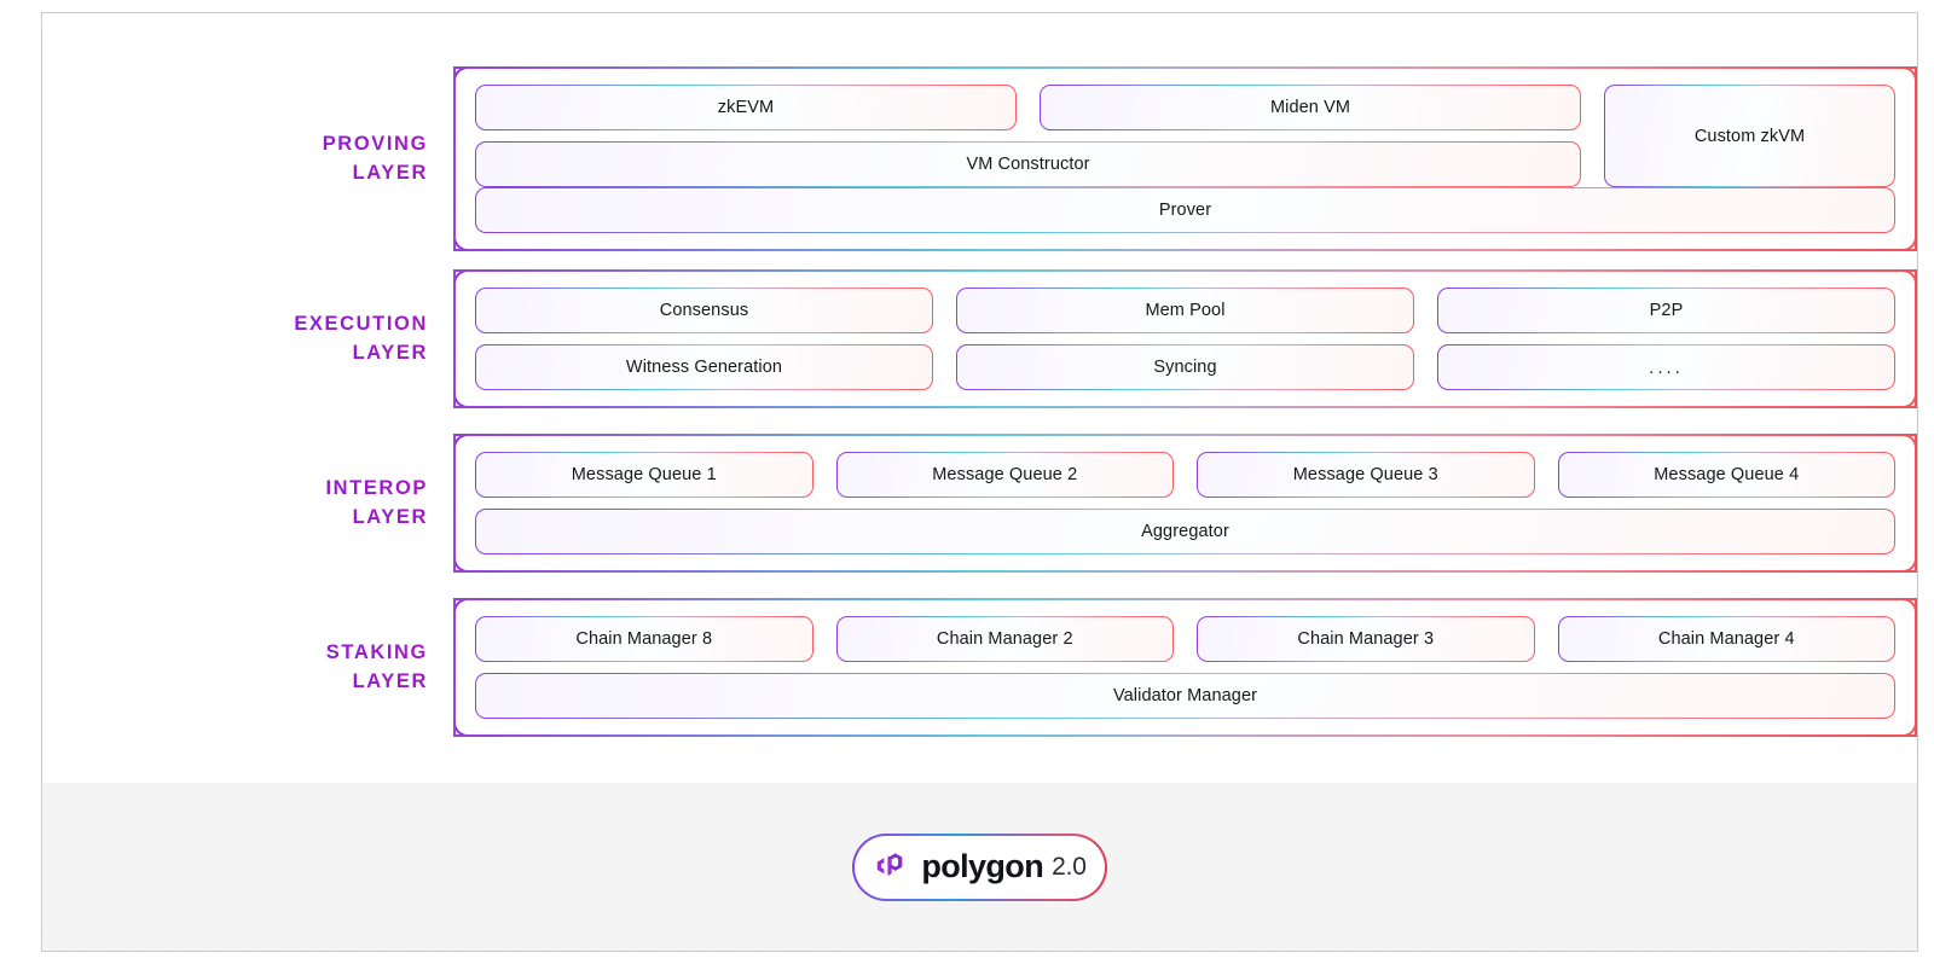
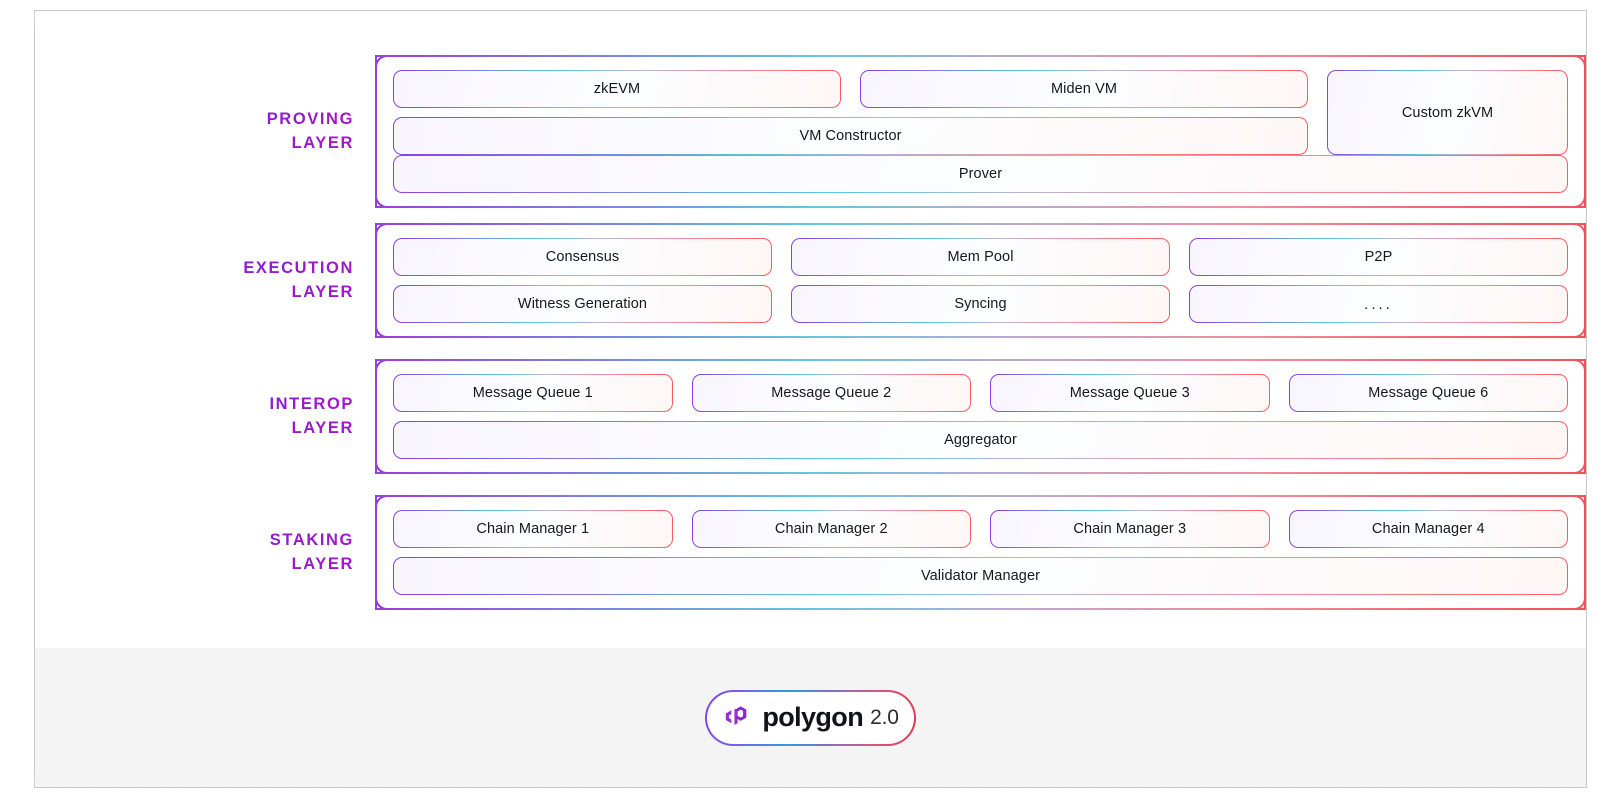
  PROVING
  LAYER
  zkEVM
  Miden VM
  VM Constructor
  Custom zkVM
  Prover
  EXECUTION
  LAYER
  Consensus
  Mem Pool
  P2P
  Witness Generation
  Syncing
  ....
  INTEROP
  LAYER
  Message Queue 1
  Message Queue 2
  Message Queue 3
- Message Queue 4
+ Message Queue 6
  Aggregator
  STAKING
  LAYER
- Chain Manager 8
+ Chain Manager 1
  Chain Manager 2
  Chain Manager 3
  Chain Manager 4
  Validator Manager
  polygon
  2.0
